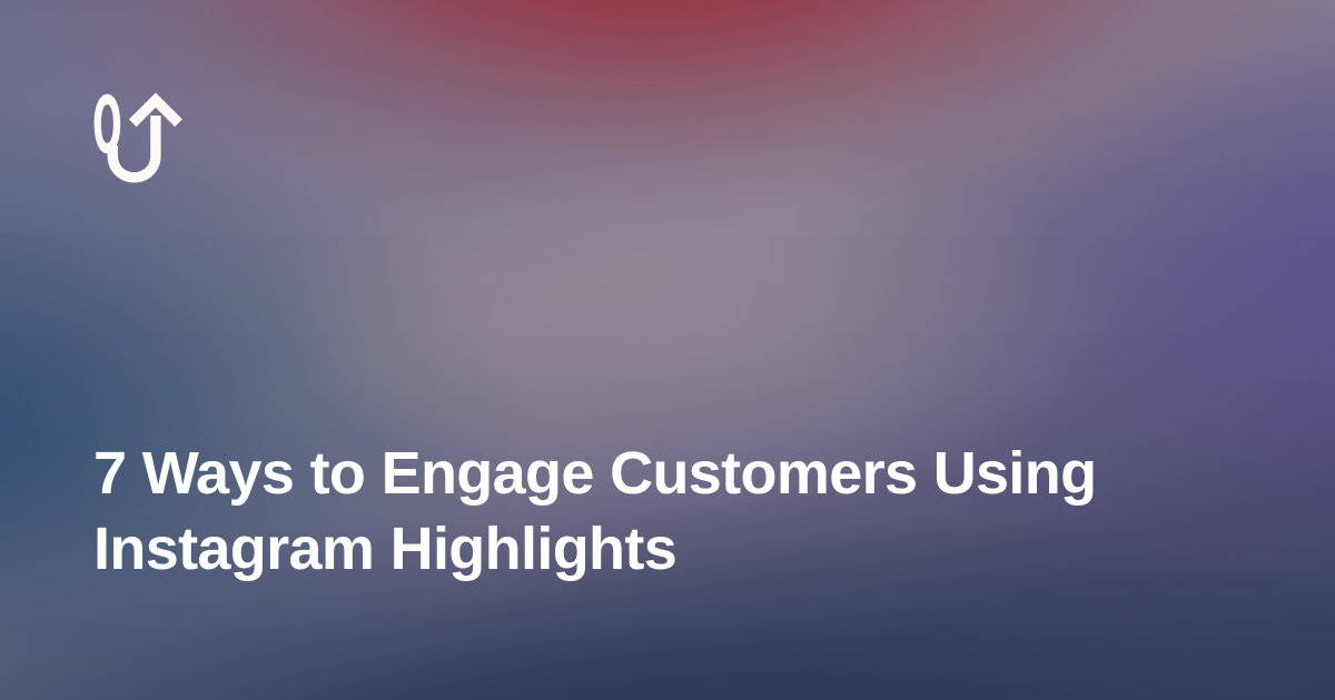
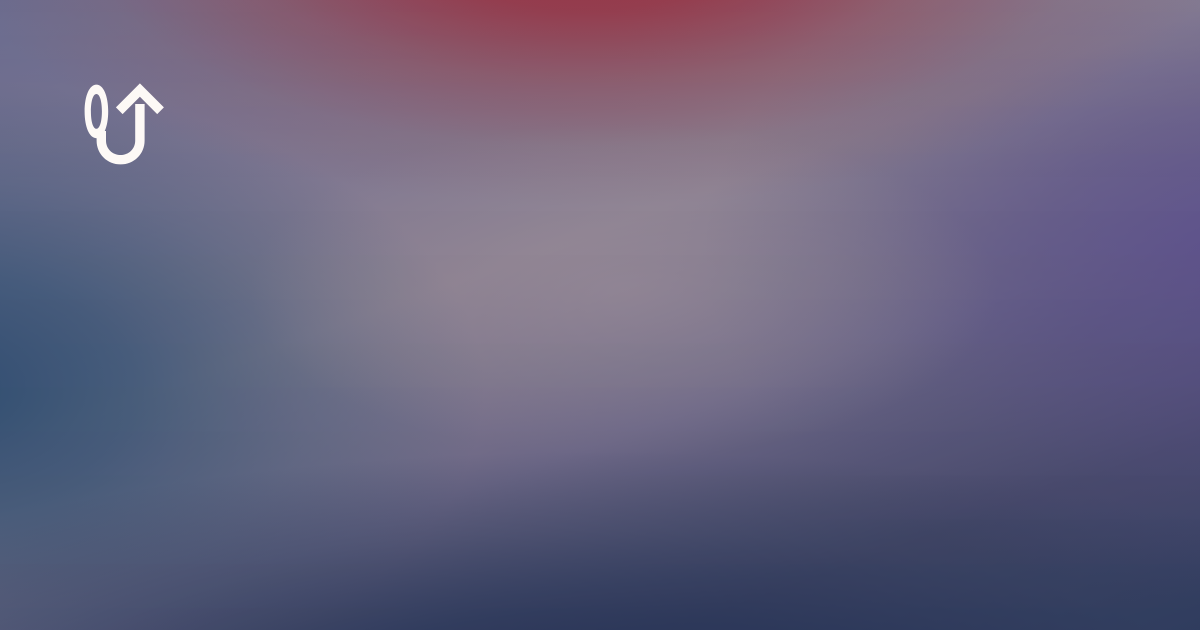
- 7 Ways to Engage Customers Using Instagram Highlights
